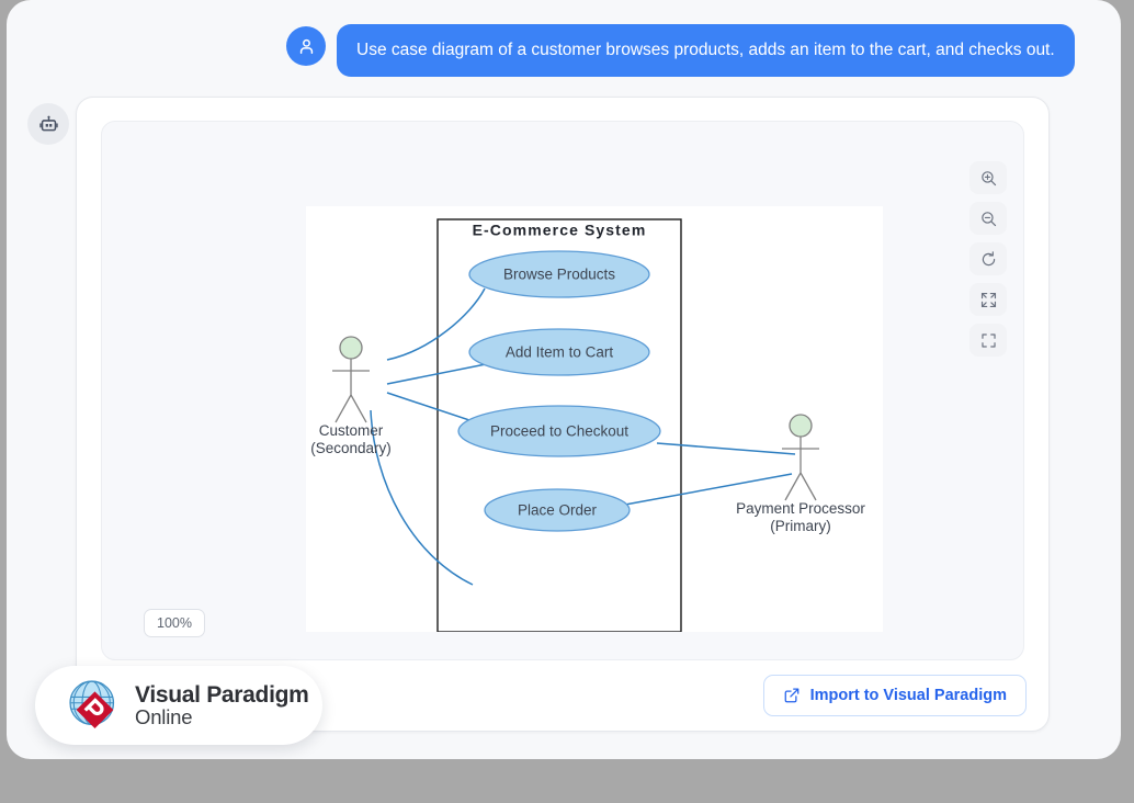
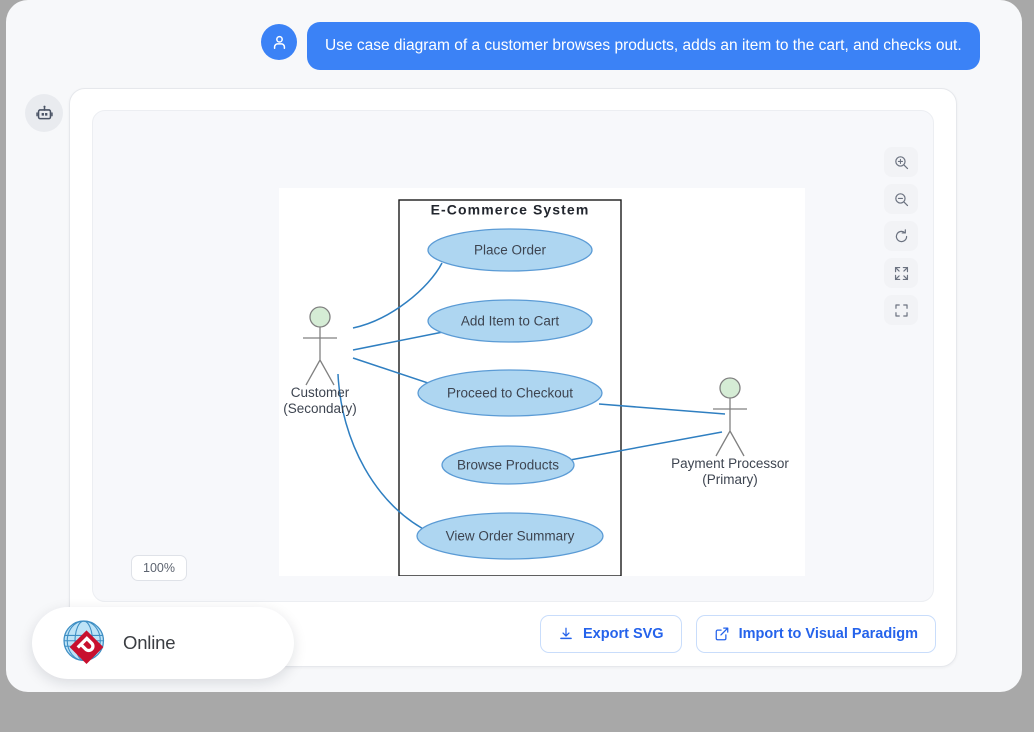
  Use case diagram of a customer browses products, adds an item to the cart, and checks out.
  E-Commerce System
- Browse Products
+ Place Order
  Add Item to Cart
  Proceed to Checkout
- Place Order
+ Browse Products
+ View Order Summary
  Customer
  (Secondary)
  Payment Processor
  (Primary)
  100%
+ Export SVG
  Import to Visual Paradigm
- Visual Paradigm
  Online
